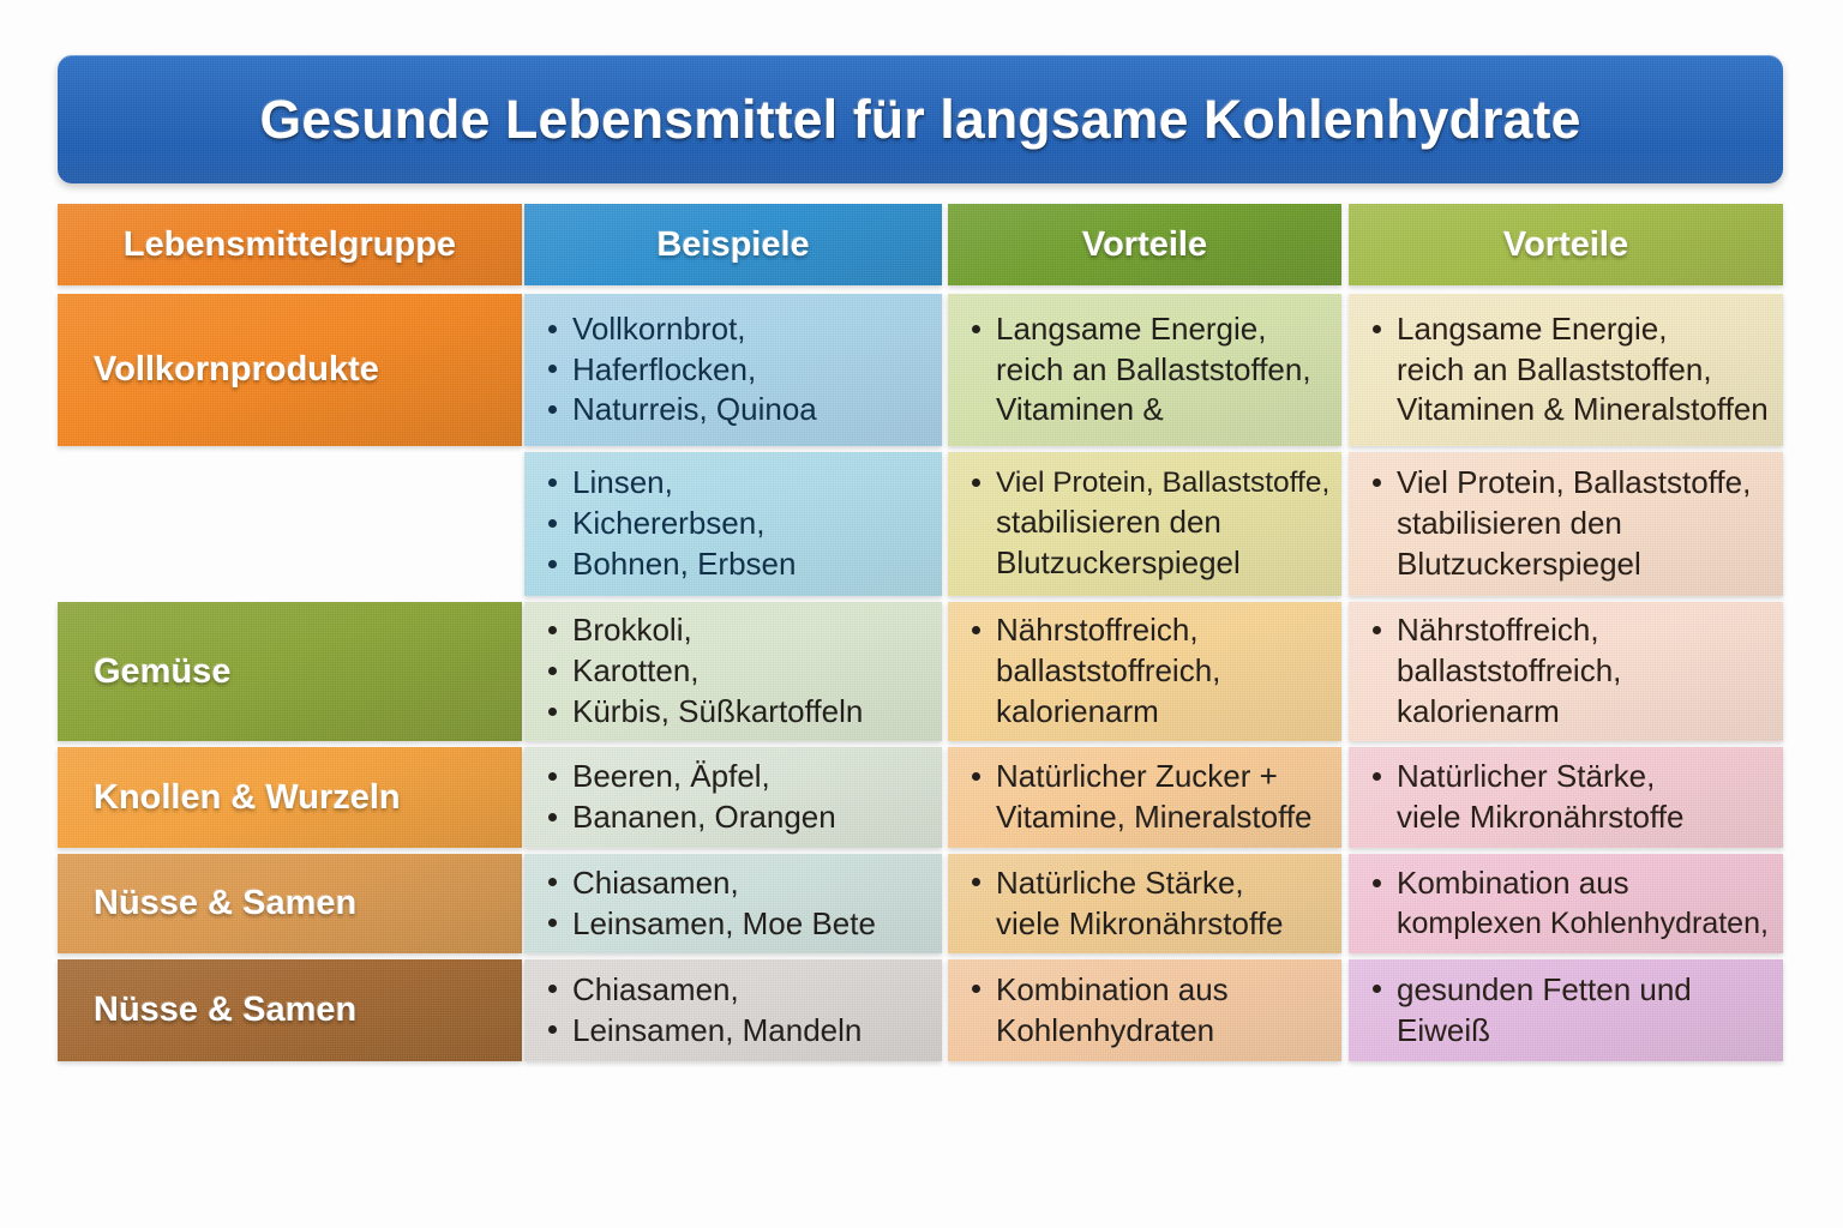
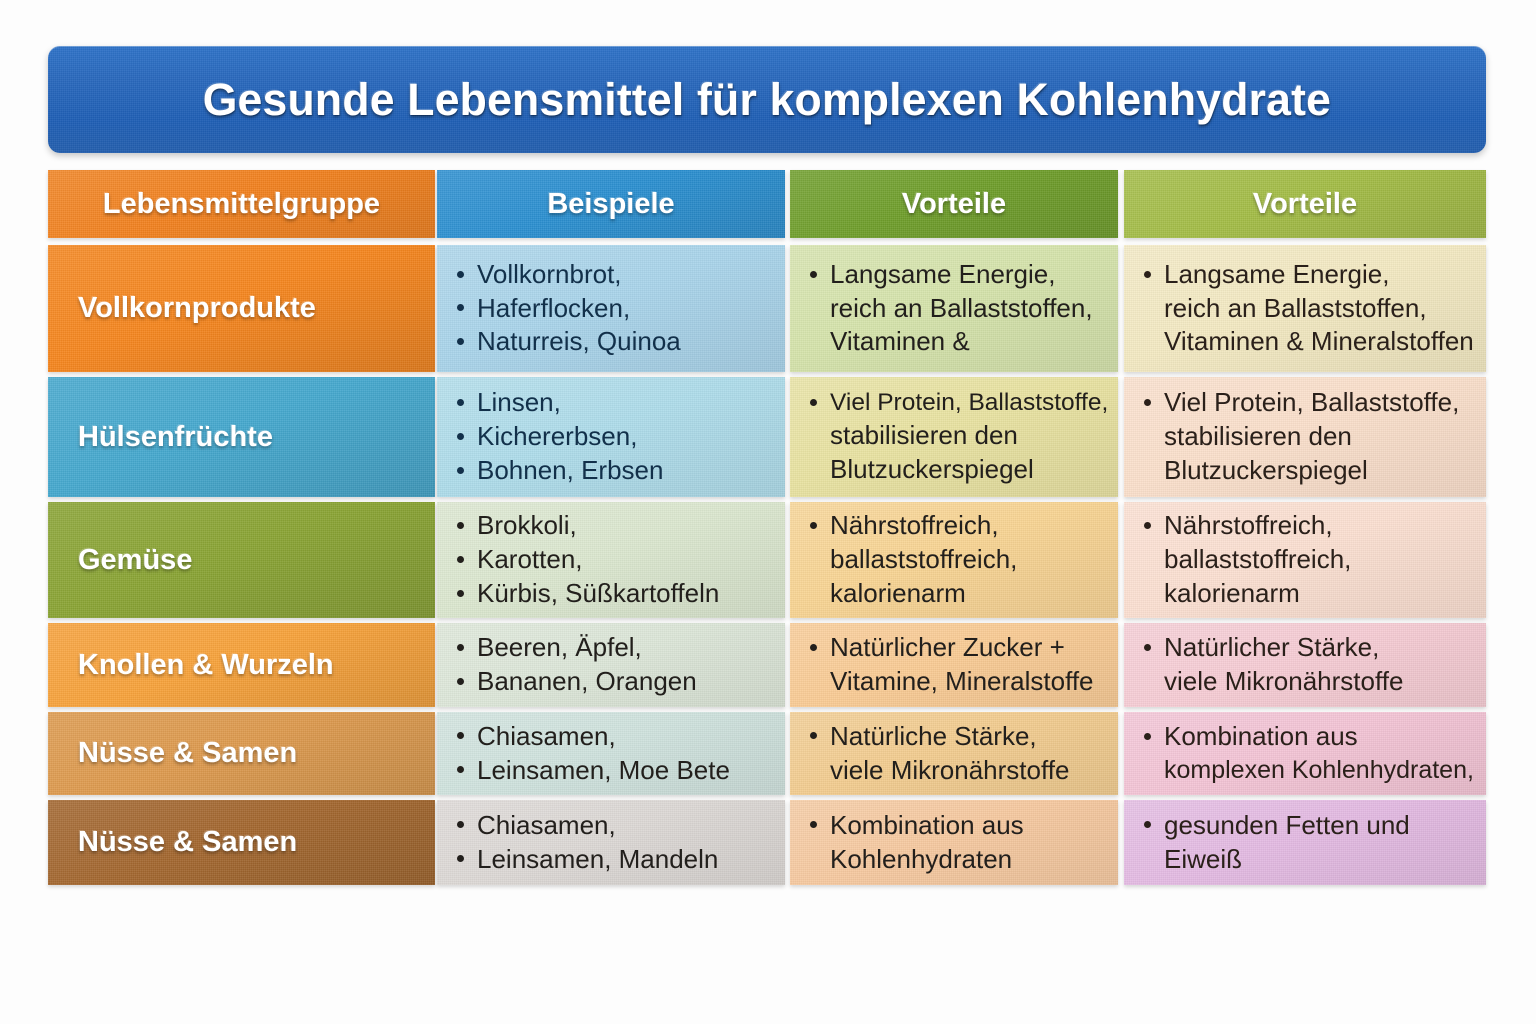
- Gesunde Lebensmittel für langsame Kohlenhydrate
+ Gesunde Lebensmittel für komplexen Kohlenhydrate
  Lebensmittelgruppe
  Beispiele
  Vorteile
  Vorteile
  Vollkornprodukte
  Vollkornbrot,
  Haferflocken,
  Naturreis, Quinoa
  Langsame Energie,
  reich an Ballaststoffen,
  Vitaminen &
  Langsame Energie,
  reich an Ballaststoffen,
  Vitaminen & Mineralstoffen
+ Hülsenfrüchte
  Linsen,
  Kichererbsen,
  Bohnen, Erbsen
  Viel Protein, Ballaststoffe,
  stabilisieren den
  Blutzuckerspiegel
  Viel Protein, Ballaststoffe,
  stabilisieren den
  Blutzuckerspiegel
  Gemüse
  Brokkoli,
  Karotten,
  Kürbis, Süßkartoffeln
  Nährstoffreich,
  ballaststoffreich,
  kalorienarm
  Nährstoffreich,
  ballaststoffreich,
  kalorienarm
  Knollen & Wurzeln
  Beeren, Äpfel,
  Bananen, Orangen
  Natürlicher Zucker +
  Vitamine, Mineralstoffe
  Natürlicher Stärke,
  viele Mikronährstoffe
  Nüsse & Samen
  Chiasamen,
  Leinsamen, Moe Bete
  Natürliche Stärke,
  viele Mikronährstoffe
  Kombination aus
  komplexen Kohlenhydraten,
  Nüsse & Samen
  Chiasamen,
  Leinsamen, Mandeln
  Kombination aus
  Kohlenhydraten
  gesunden Fetten und
  Eiweiß
